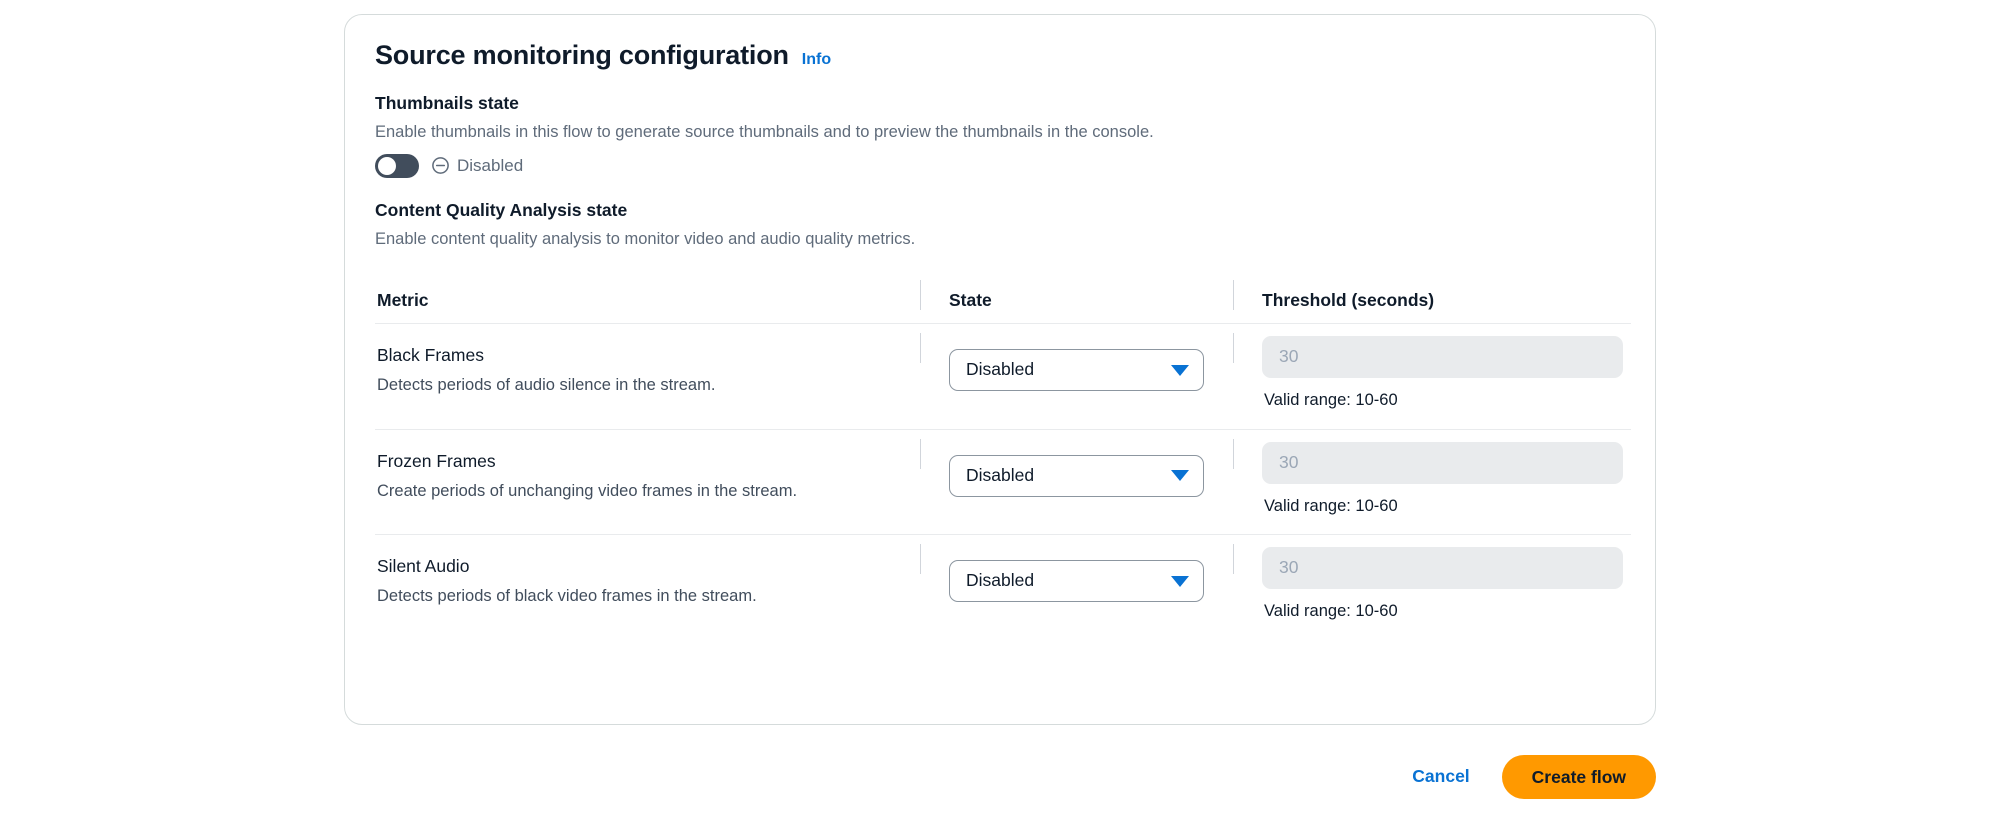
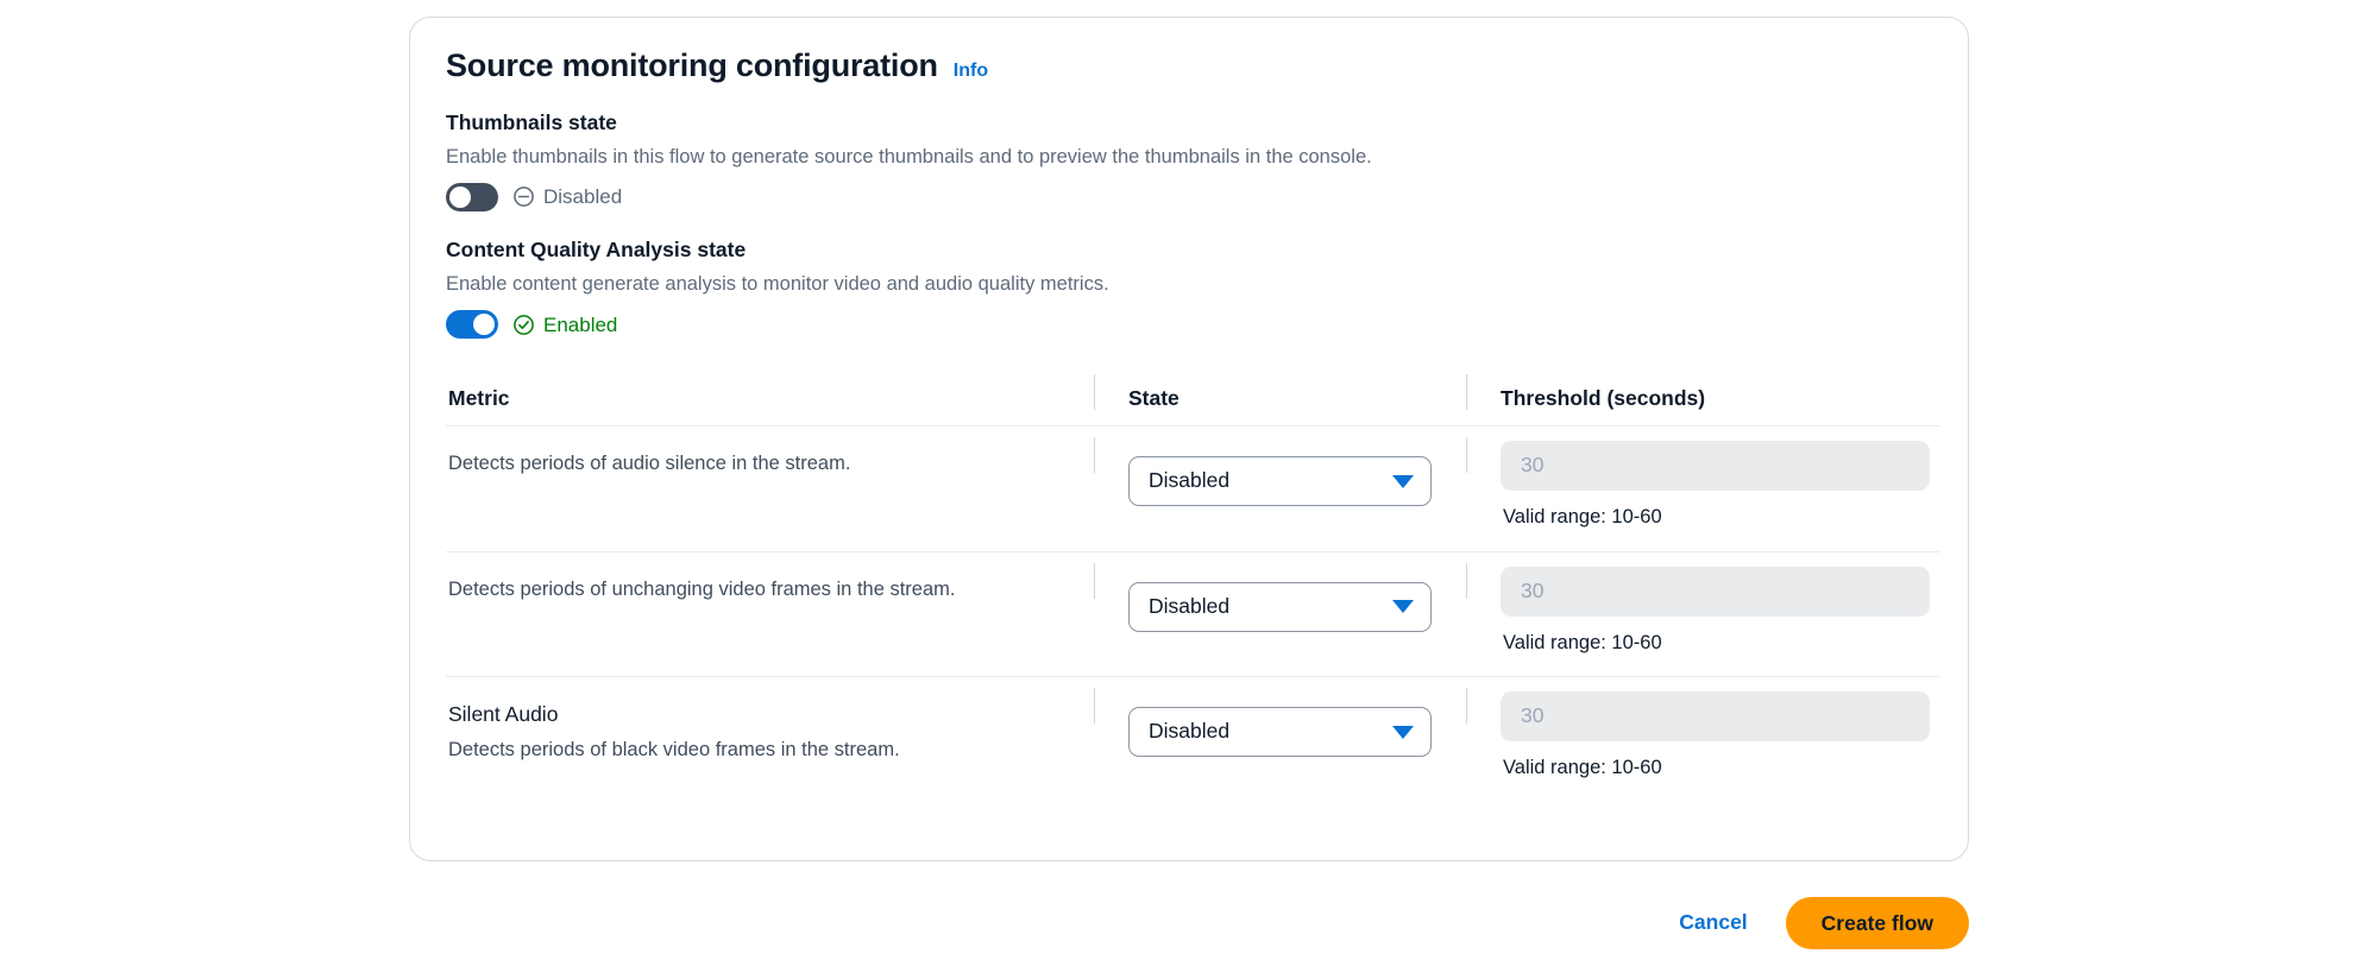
  Source monitoring configuration
  Info
  Thumbnails state
  Enable thumbnails in this flow to generate source thumbnails and to preview the thumbnails in the console.
  Disabled
  Content Quality Analysis state
- Enable content quality analysis to monitor video and audio quality metrics.
+ Enable content generate analysis to monitor video and audio quality metrics.
+ Enabled
  Metric
  State
  Threshold (seconds)
- Black Frames
  Detects periods of audio silence in the stream.
  Disabled
  30
  Valid range: 10-60
- Frozen Frames
- Create periods of unchanging video frames in the stream.
+ Detects periods of unchanging video frames in the stream.
  Disabled
  30
  Valid range: 10-60
  Silent Audio
  Detects periods of black video frames in the stream.
  Disabled
  30
  Valid range: 10-60
  Cancel
  Create flow
